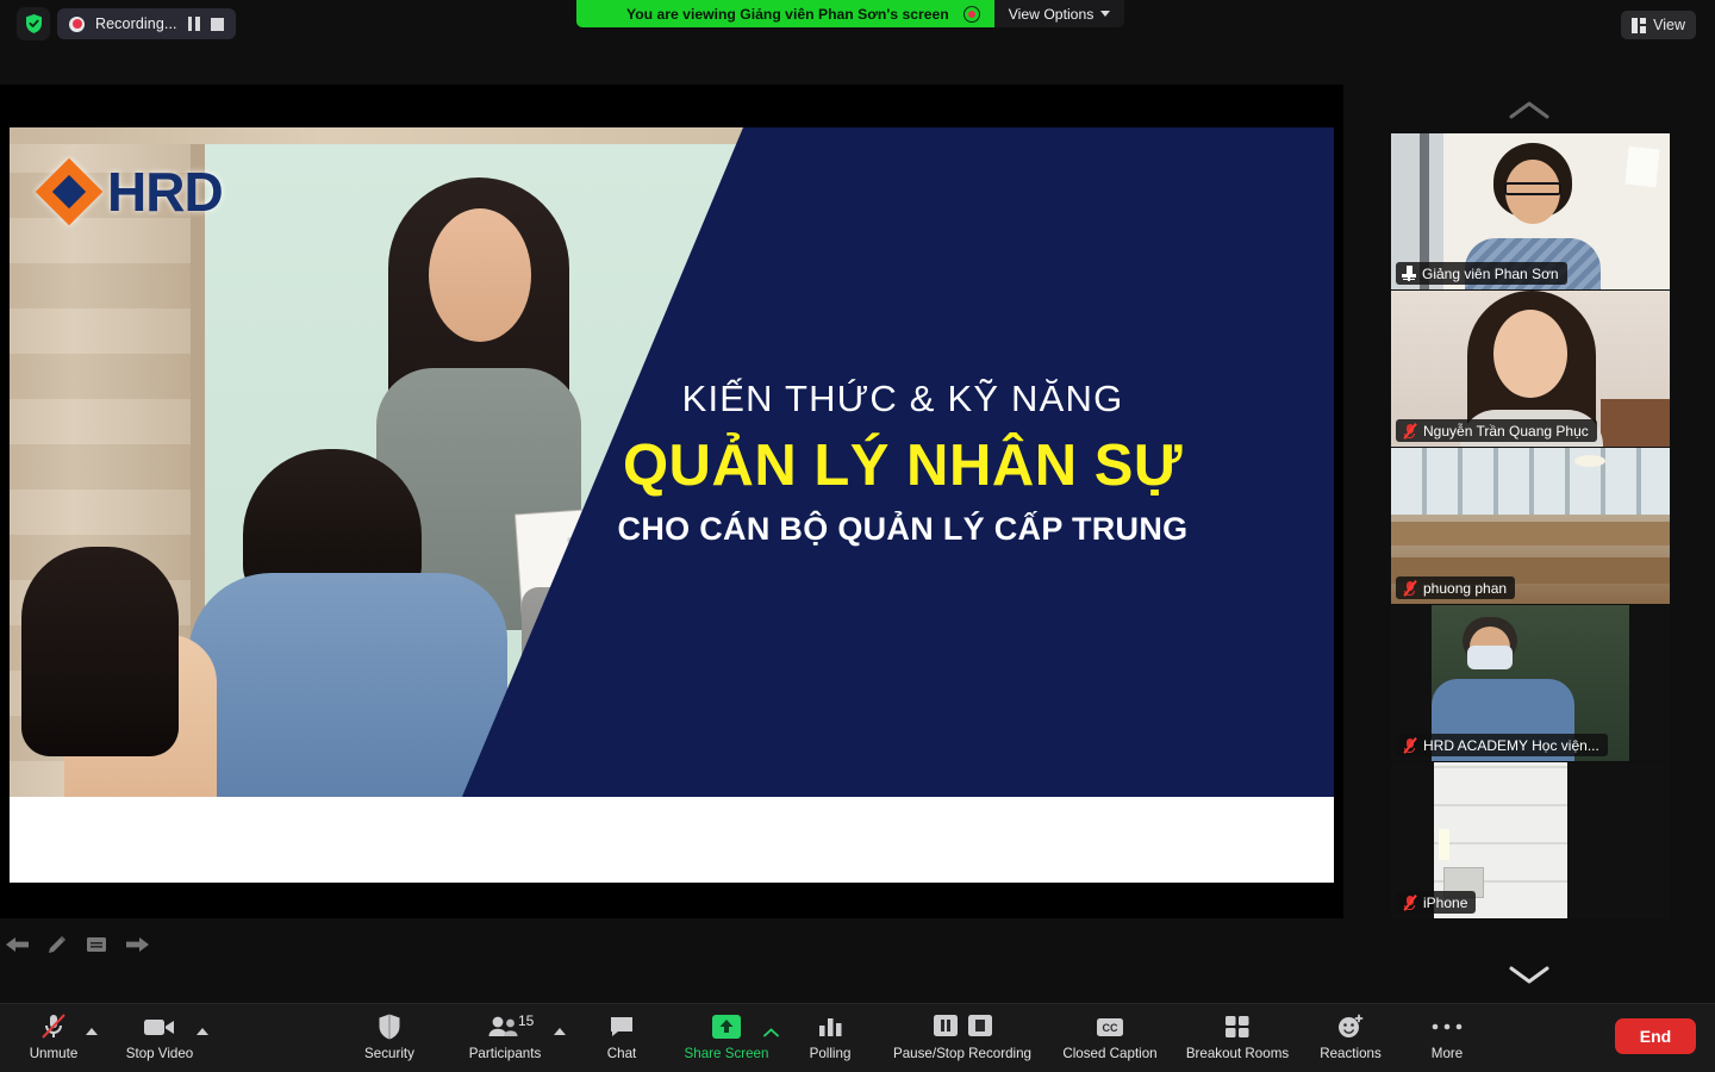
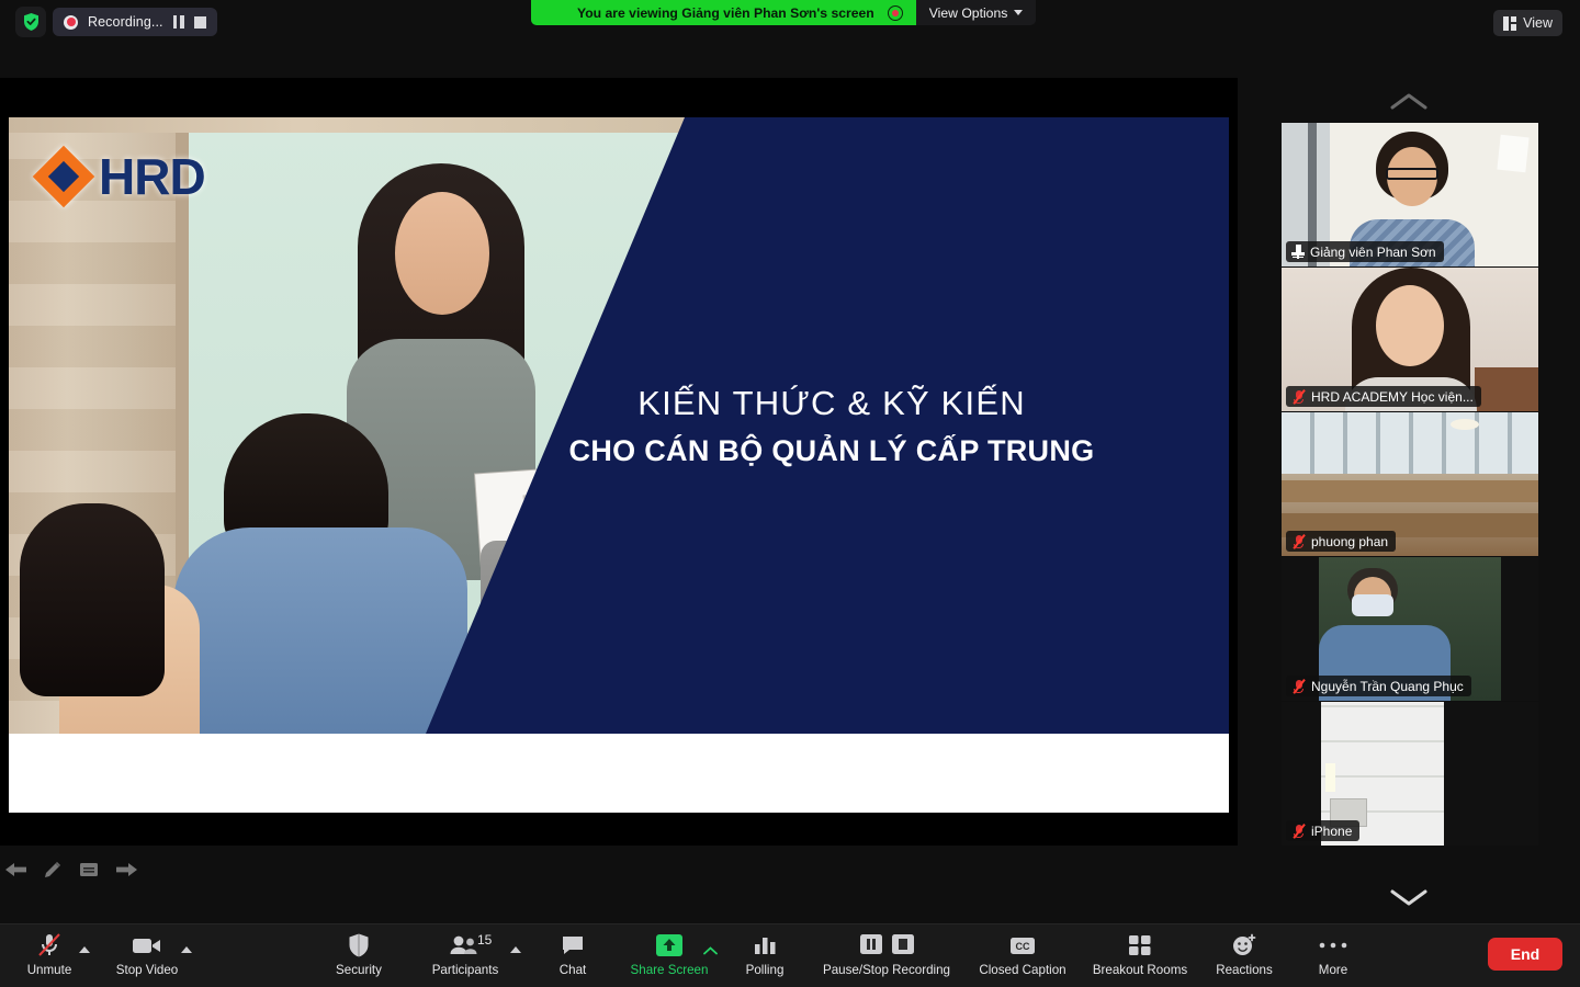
  Recording...
  You are viewing Giảng viên Phan Sơn's screen
  View Options
  View
  HRD
- KIẾN THỨC & KỸ NĂNG
+ KIẾN THỨC & KỸ KIẾN
- QUẢN LÝ NHÂN SỰ
  CHO CÁN BỘ QUẢN LÝ CẤP TRUNG
  Giảng viên Phan Sơn
- Nguyễn Trần Quang Phục
+ HRD ACADEMY Học viện...
  phuong phan
- HRD ACADEMY Học viện...
+ Nguyễn Trần Quang Phục
  iPhone
  Unmute
  Stop Video
  Security
  15
  Participants
  Chat
  Share Screen
  Polling
  Pause/Stop Recording
  CC
  Closed Caption
  Breakout Rooms
  Reactions
  More
  End
